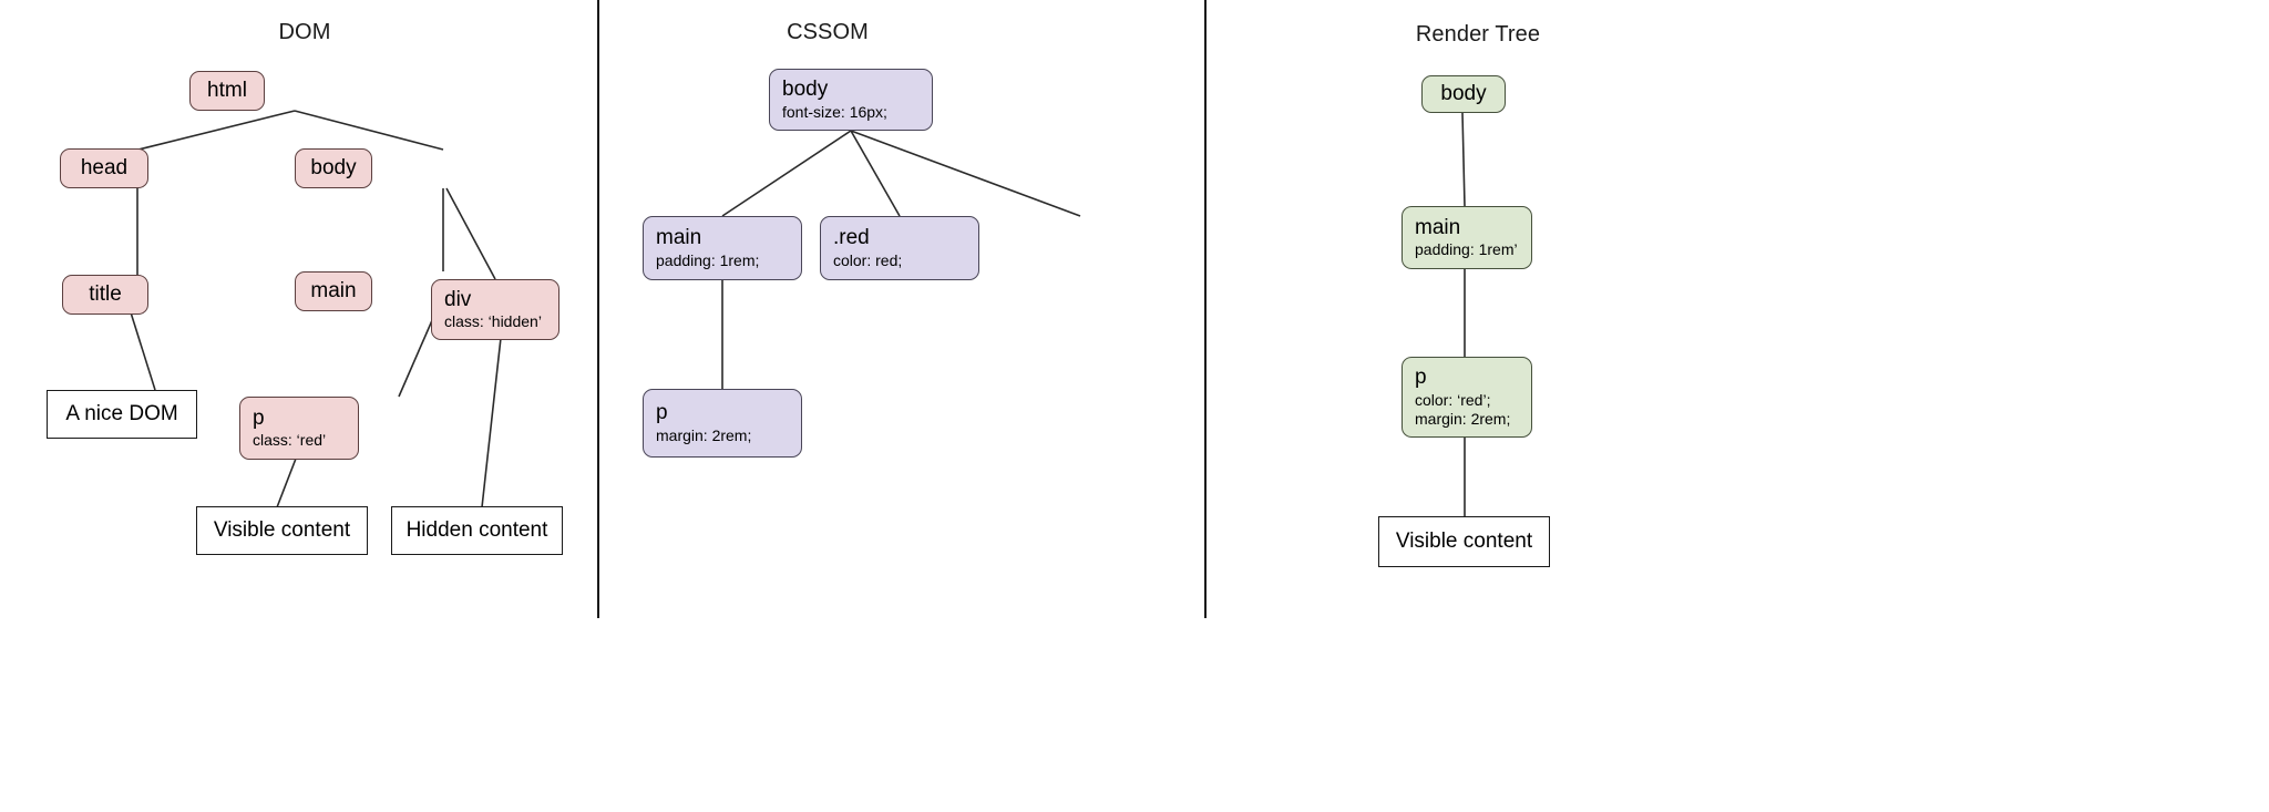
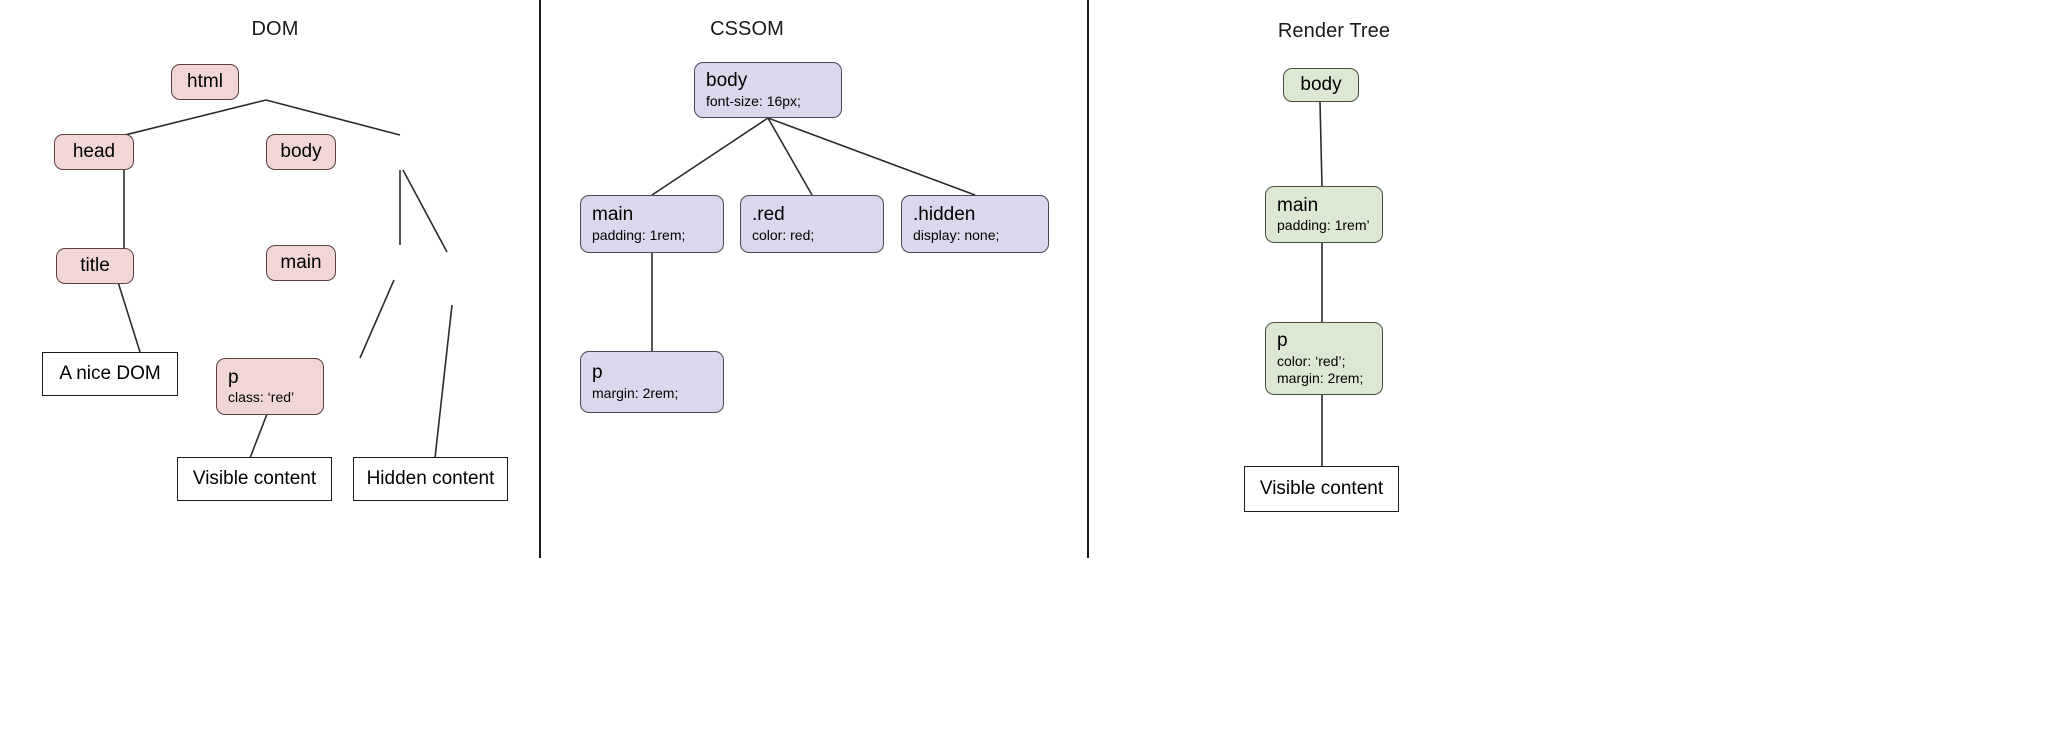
  DOM
  CSSOM
  Render Tree
  html
  head
  body
  title
  main
- div
- class: ‘hidden’
  p
  class: ‘red’
  A nice DOM
  Visible content
  Hidden content
  body
  font-size: 16px;
  main
  padding: 1rem;
  .red
  color: red;
+ .hidden
+ display: none;
  p
  margin: 2rem;
  body
  main
  padding: 1rem’
  p
  color: ‘red’;
  margin: 2rem;
  Visible content
